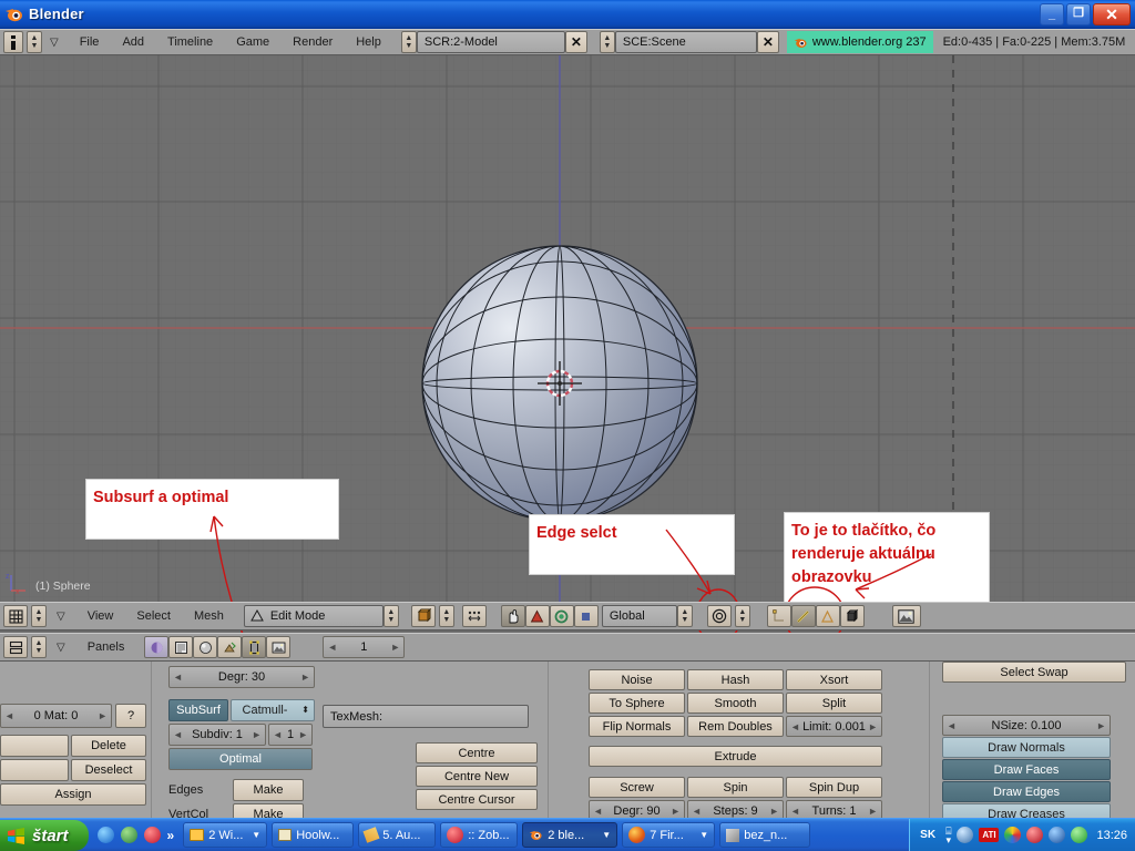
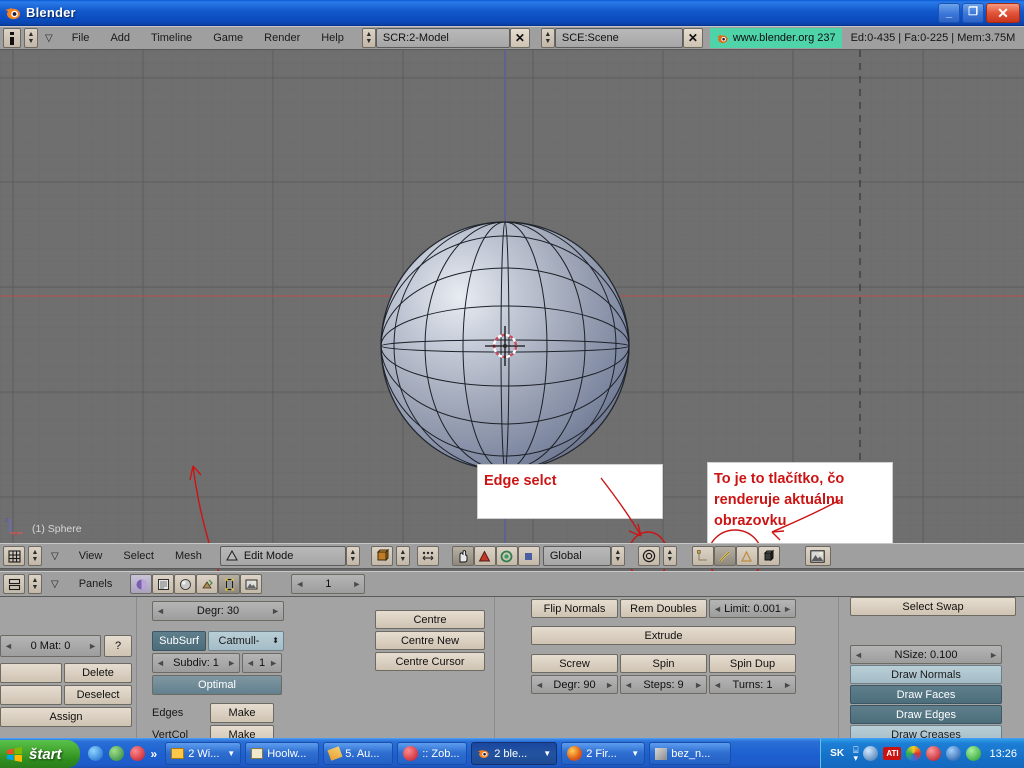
  Blender
  _
  ❐
  ✕
  ▽
  File
  Add
  Timeline
  Game
  Render
  Help
  SCR:2-Model
  ✕
  SCE:Scene
  ✕
  www.blender.org 237
  Ed:0-435 | Fa:0-225 | Mem:3.75M
  (1) Sphere
- Subsurf a optimal
  Edge selct
  To je to tlačítko, čo renderuje aktuáln obrazovku
  ▽
  View
  Select
  Mesh
  Edit Mode
  Global
  ▽
  Panels
  ◄
  1
  ►
  ◄
  0 Mat: 0
  ►
  ?
  Delete
  Deselect
  Assign
  ◄
  Degr: 30
  ►
  SubSurf
  Catmull-
  ⬍
  ◄
  Subdiv: 1
  ►
  ◄
  1
  ►
  Optimal
  Edges
  Make
  VertCol
  Make
- TexMesh:
  Centre
  Centre New
  Centre Cursor
- Noise
- Hash
- Xsort
- To Sphere
- Smooth
- Split
  Flip Normals
  Rem Doubles
  ◄
  Limit: 0.001
  ►
  Extrude
  Screw
  Spin
  Spin Dup
  ◄
  Degr: 90
  ►
  ◄
  Steps: 9
  ►
  ◄
  Turns: 1
  ►
  Select Swap
  ◄
  NSize: 0.100
  ►
  Draw Normals
  Draw Faces
  Draw Edges
  Draw Creases
  štart
  »
  2 Wi...
  ▼
  Hoolw...
  5. Au...
  :: Zob...
  2 ble...
  ▼
- 7 Fir...
+ 2 Fir...
  ▼
  bez_n...
  SK
  ⌸
  ▾
  ATI
  13:26
